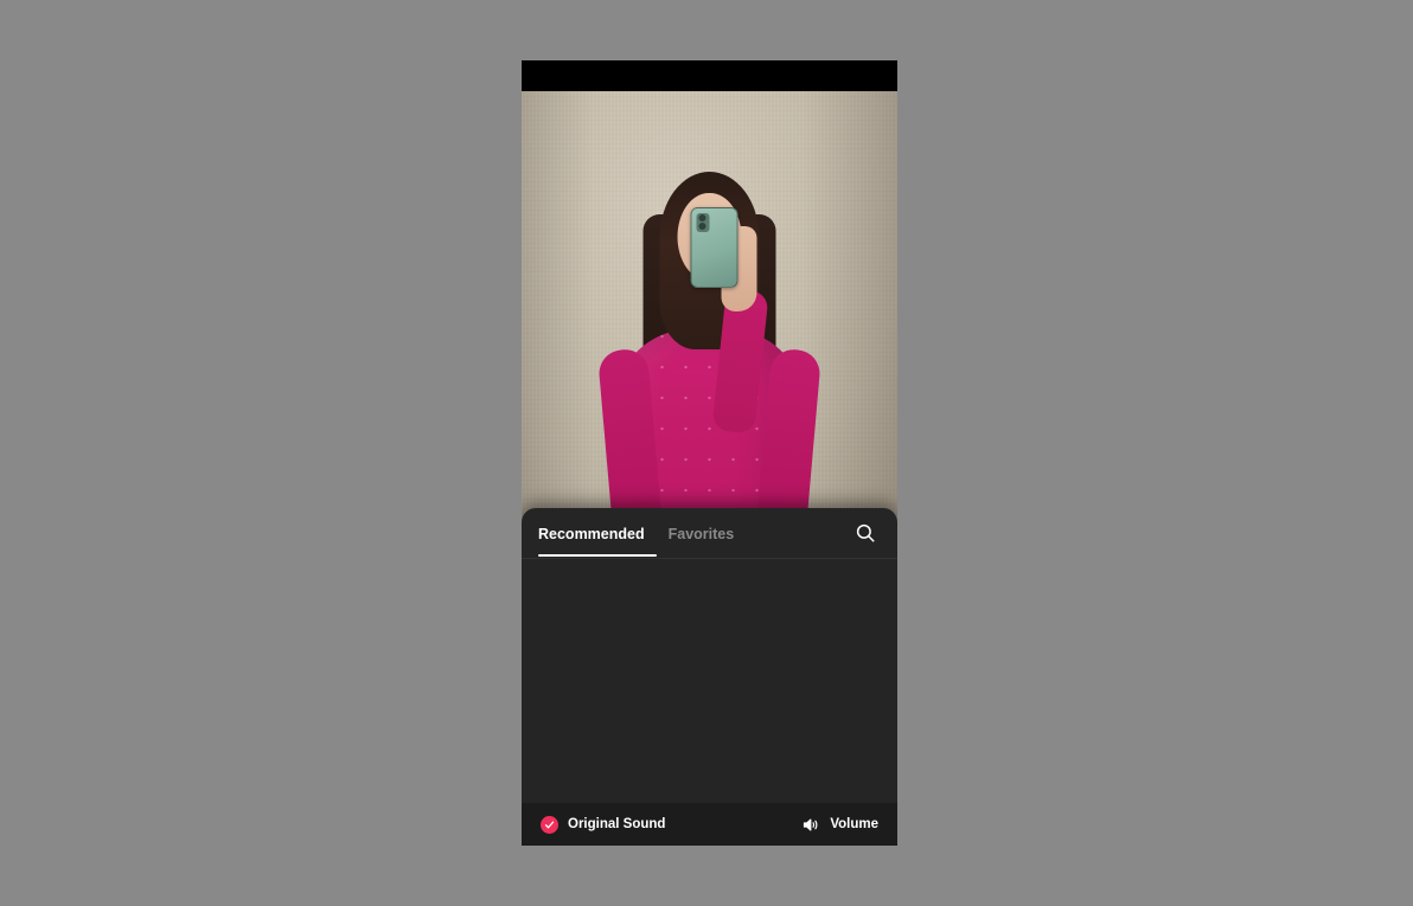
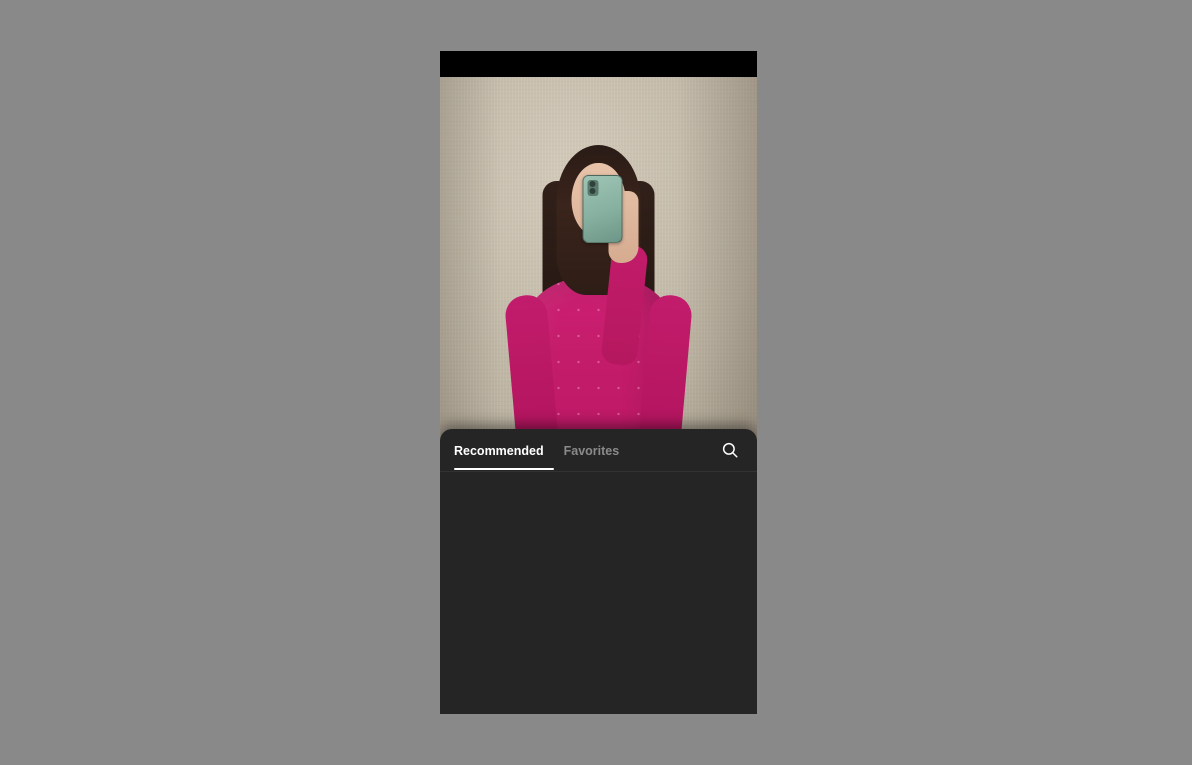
  Recommended
  Favorites
- Original Sound
- Volume
